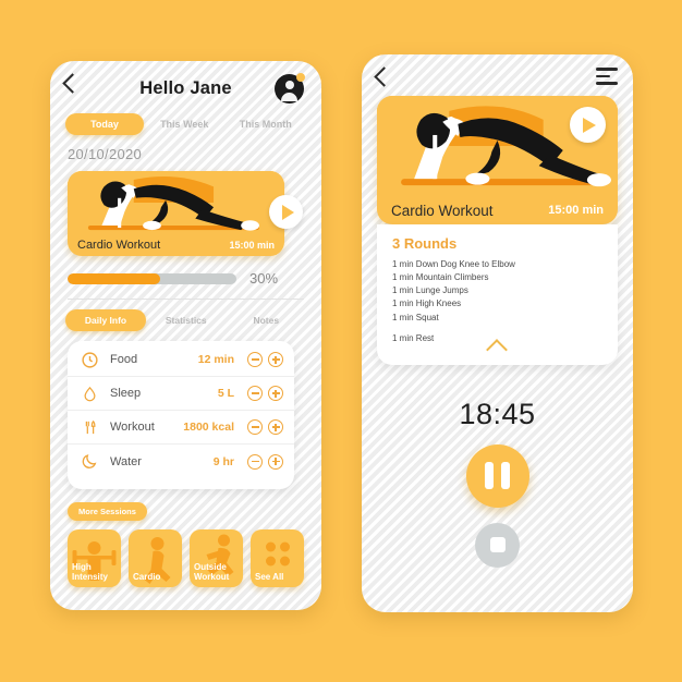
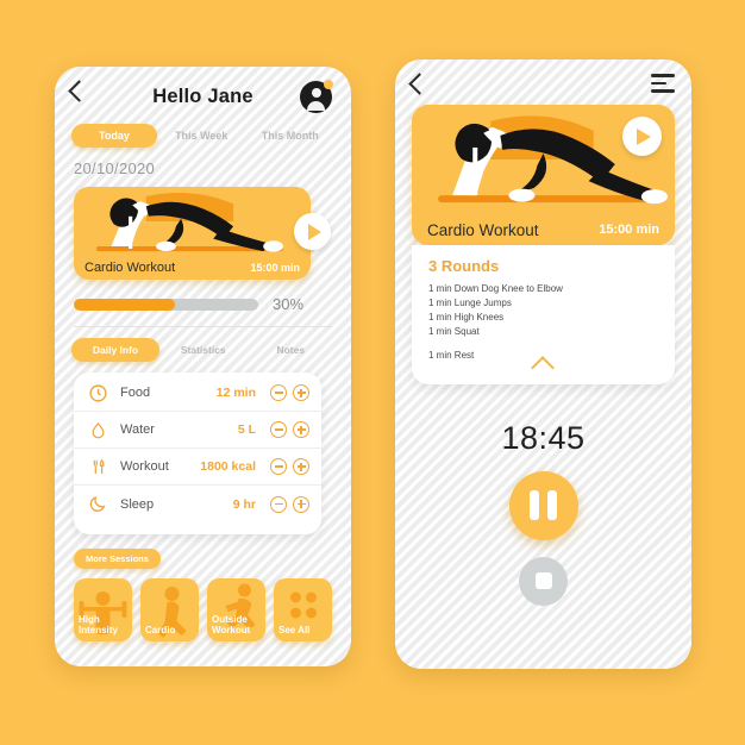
  Hello Jane
  Today
  This Week
  This Month
  20/10/2020
  Cardio Workout
  15:00 min
  30%
  Daily Info
  Statistics
  Notes
  Food
  12 min
- Sleep
+ Water
  5 L
  Workout
  1800 kcal
- Water
+ Sleep
  9 hr
  More Sessions
  High Intensity
  Cardio
  Outside Workout
  See All
  Cardio Workout
  15:00 min
  3 Rounds
  1 min Down Dog Knee to Elbow
- 1 min Mountain Climbers
  1 min Lunge Jumps
  1 min High Knees
  1 min Squat
  1 min Rest
  18:45
